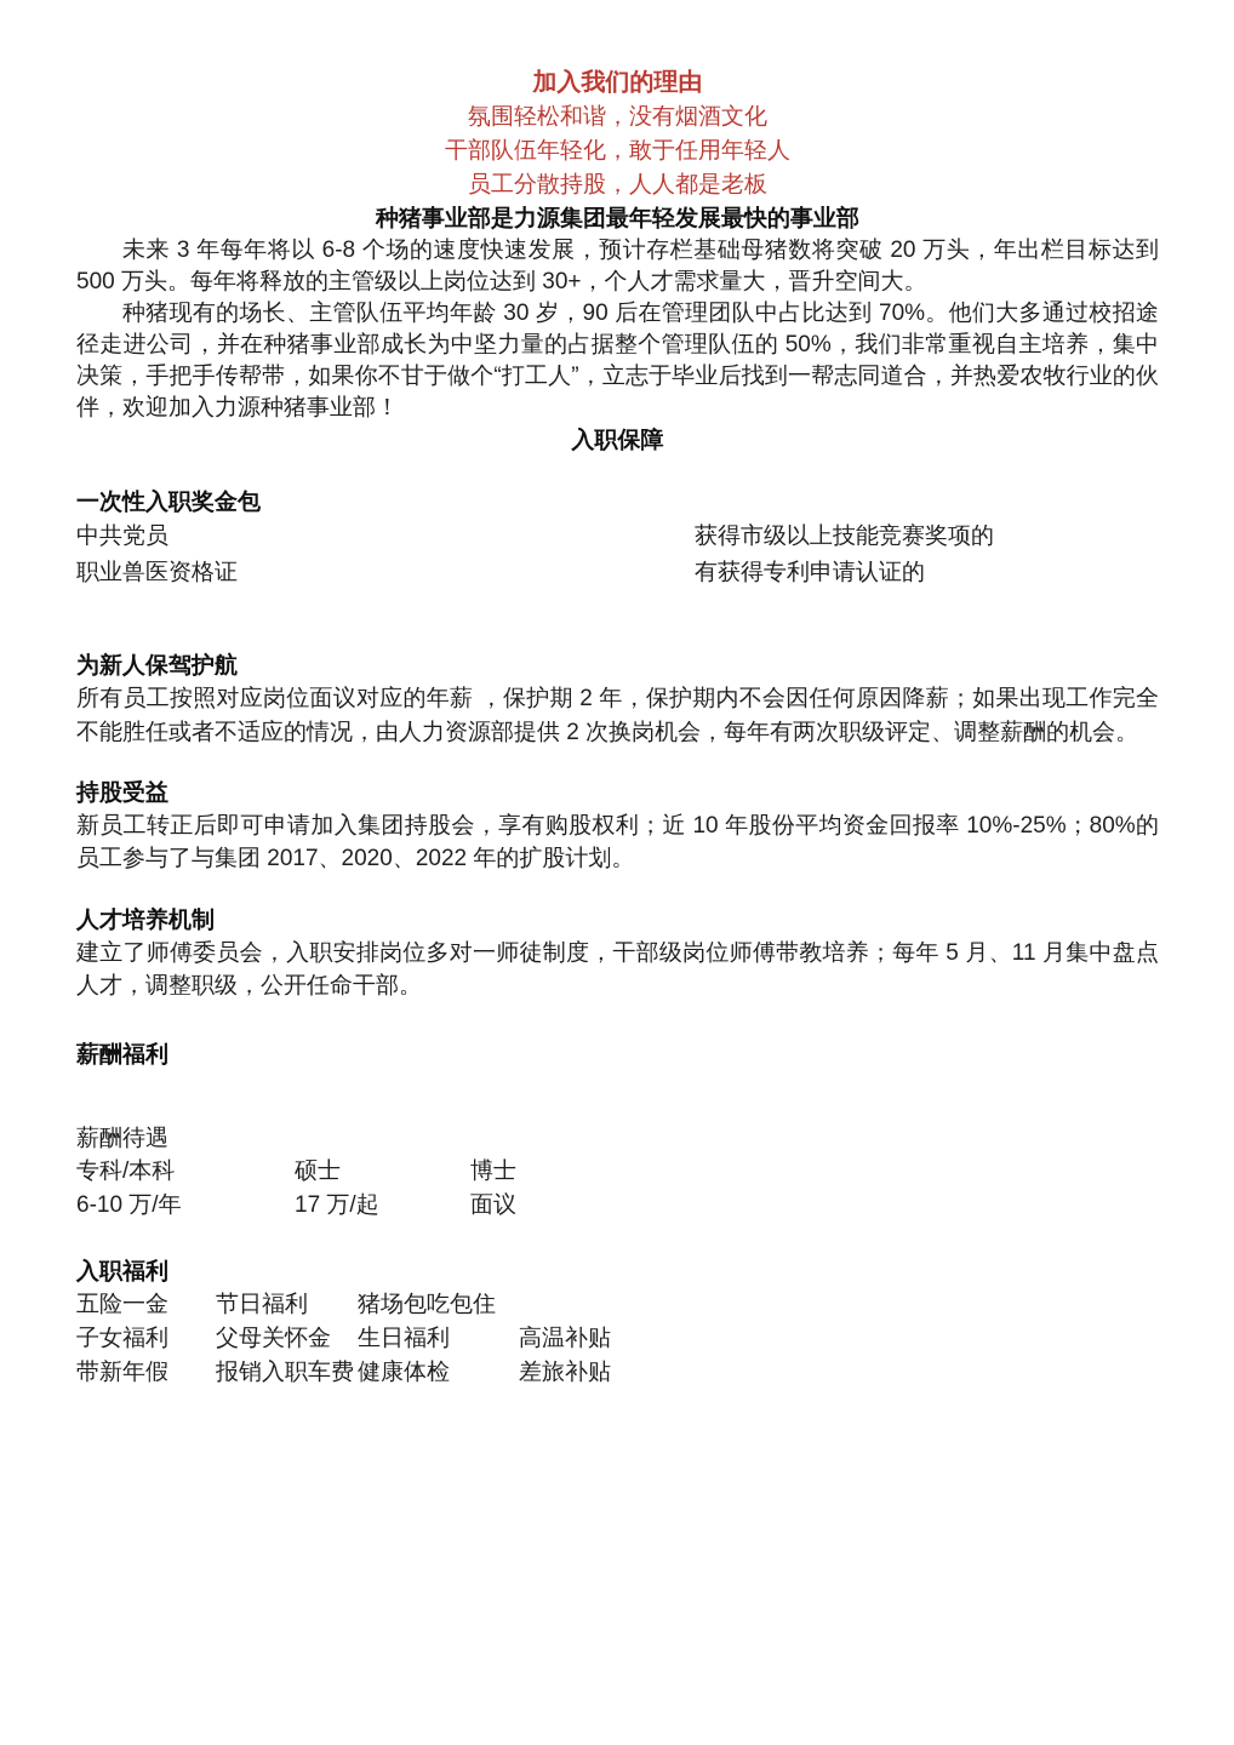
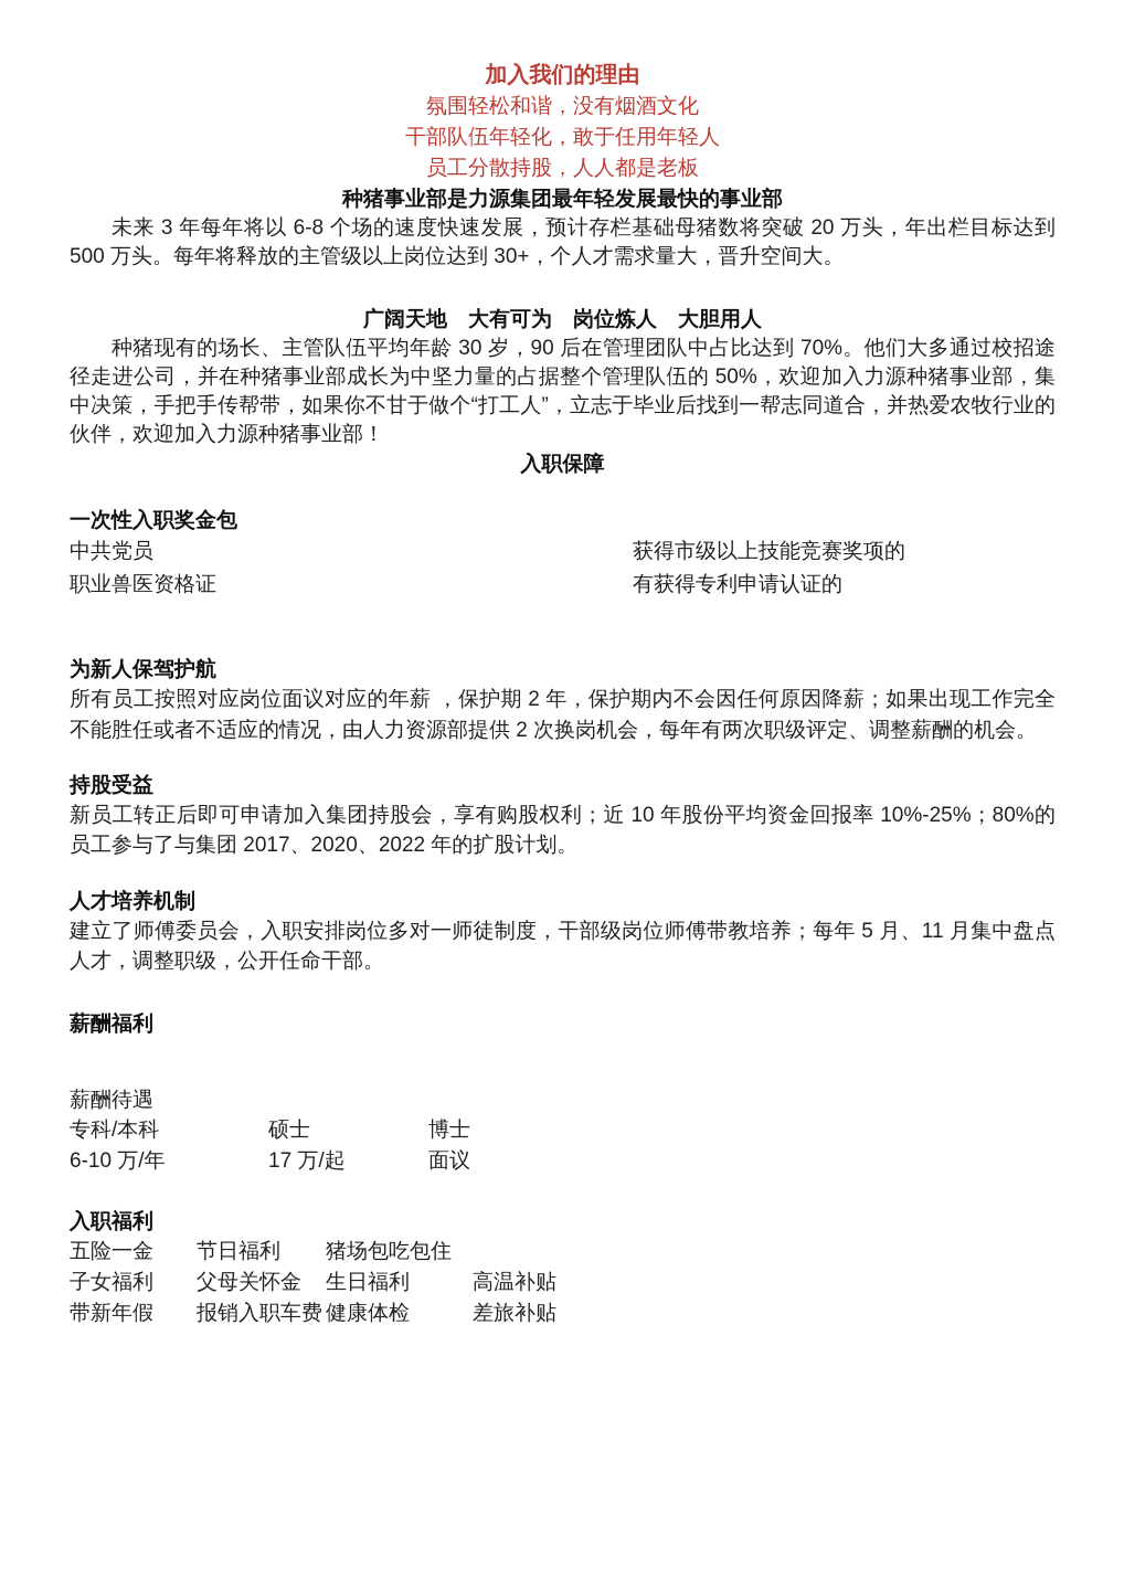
  加入我们的理由
  氛围轻松和谐，没有烟酒文化
  干部队伍年轻化，敢于任用年轻人
  员工分散持股，人人都是老板
  种猪事业部是力源集团最年轻发展最快的事业部
  未来 3 年每年将以 6-8 个场的速度快速发展，预计存栏基础母猪数将突破 20 万头，年出栏目标达到 500 万头。每年将释放的主管级以上岗位达到 30+，个人才需求量大，晋升空间大。
+ 广阔天地 大有可为 岗位炼人 大胆用人
- 种猪现有的场长、主管队伍平均年龄 30 岁，90 后在管理团队中占比达到 70%。他们大多通过校招途径走进公司，并在种猪事业部成长为中坚力量的占据整个管理队伍的 50%，我们非常重视自主培养，集中决策，手把手传帮带，如果你不甘于做个“打工人”，立志于毕业后找到一帮志同道合，并热爱农牧行业的伙伴，欢迎加入力源种猪事业部！
+ 种猪现有的场长、主管队伍平均年龄 30 岁，90 后在管理团队中占比达到 70%。他们大多通过校招途径走进公司，并在种猪事业部成长为中坚力量的占据整个管理队伍的 50%，欢迎加入力源种猪事业部，集中决策，手把手传帮带，如果你不甘于做个“打工人”，立志于毕业后找到一帮志同道合，并热爱农牧行业的伙伴，欢迎加入力源种猪事业部！
  入职保障
  一次性入职奖金包
  中共党员
  获得市级以上技能竞赛奖项的
  职业兽医资格证
  有获得专利申请认证的
  为新人保驾护航
  所有员工按照对应岗位面议对应的年薪 ，保护期 2 年，保护期内不会因任何原因降薪；如果出现工作完全不能胜任或者不适应的情况，由人力资源部提供 2 次换岗机会，每年有两次职级评定、调整薪酬的机会。
  持股受益
  新员工转正后即可申请加入集团持股会，享有购股权利；近 10 年股份平均资金回报率 10%-25%；80%的员工参与了与集团 2017、2020、2022 年的扩股计划。
  人才培养机制
  建立了师傅委员会，入职安排岗位多对一师徒制度，干部级岗位师傅带教培养；每年 5 月、11 月集中盘点人才，调整职级，公开任命干部。
  薪酬福利
  薪酬待遇
  专科/本科
  硕士
  博士
  6-10 万/年
  17 万/起
  面议
  入职福利
  五险一金
  节日福利
  猪场包吃包住
  子女福利
  父母关怀金
  生日福利
  高温补贴
  带新年假
  报销入职车费
  健康体检
  差旅补贴
